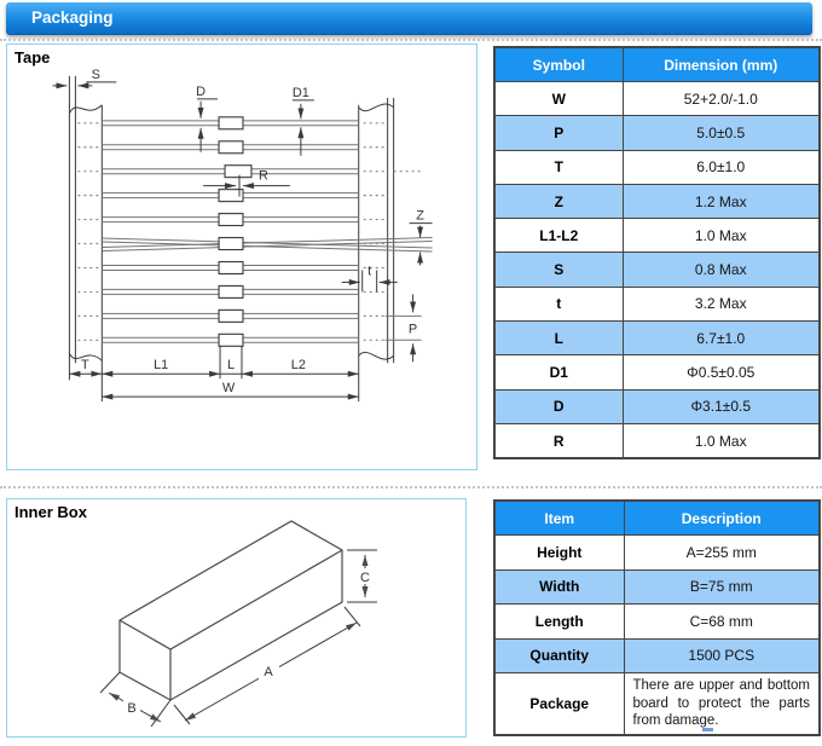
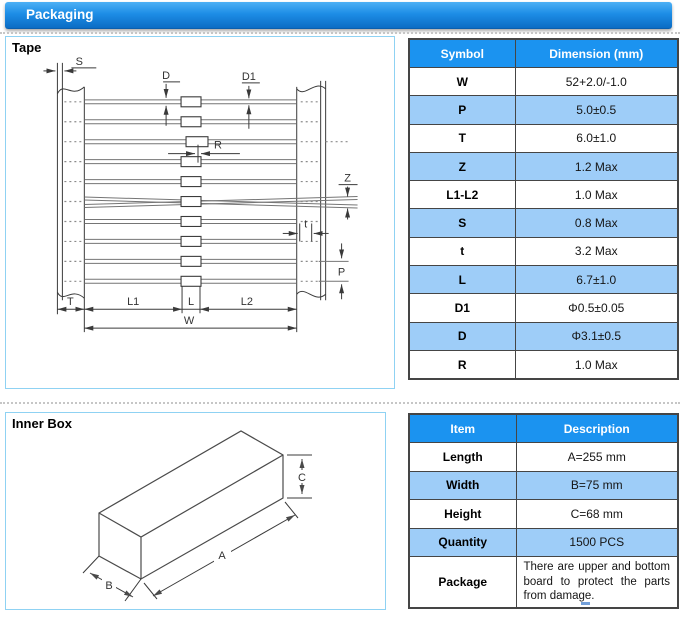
  Packaging
  Tape
  S
  D
  D1
  R
  Z
  t
  P
  T
  L1
  L
  L2
  W
  Symbol	Dimension (mm)
  W	52+2.0/-1.0
  P	5.0±0.5
  T	6.0±1.0
  Z	1.2 Max
  L1-L2	1.0 Max
  S	0.8 Max
  t	3.2 Max
  L	6.7±1.0
  D1	Φ0.5±0.05
  D	Φ3.1±0.5
  R	1.0 Max
  Inner Box
  C
  A
  B
  Item	Description
- Height	A=255 mm
+ Length	A=255 mm
  Width	B=75 mm
- Length	C=68 mm
+ Height	C=68 mm
  Quantity	1500 PCS
  Package	There are upper and bottom board to protect the parts from damage.
